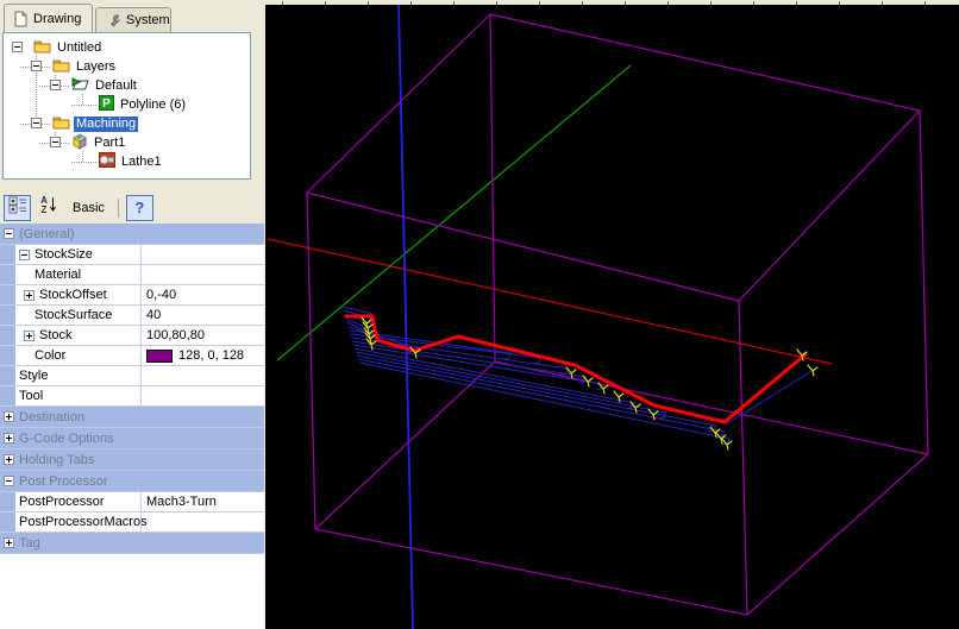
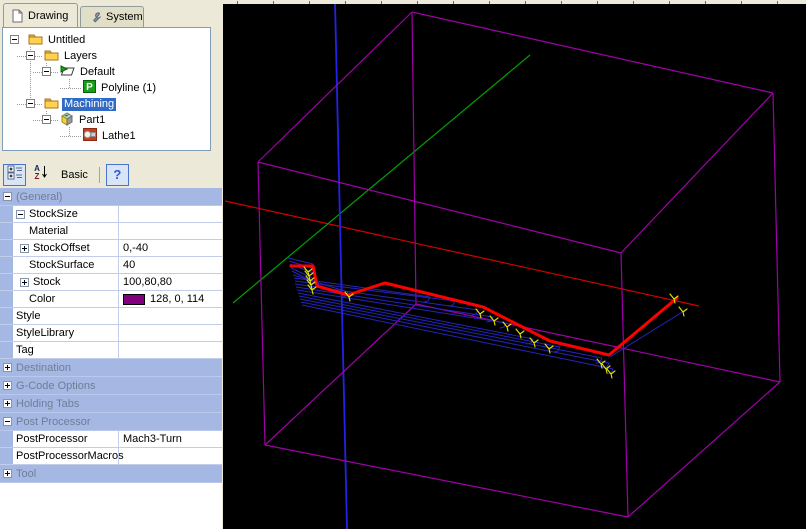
  Drawing
  System
  Untitled
  Layers
  Default
  P
- Polyline (6)
+ Polyline (1)
  Machining
  Part1
  Lathe1
  A
  Z
  Basic
  ?
  (General)
  StockSize
  Material
  StockOffset
  0,-40
  StockSurface
  40
  Stock
  100,80,80
  Color
- 128, 0, 128
+ 128, 0, 114
  Style
+ StyleLibrary
- Tool
+ Tag
  Destination
  G-Code Options
  Holding Tabs
  Post Processor
  PostProcessor
  Mach3-Turn
  PostProcessorMacros
- Tag
+ Tool
